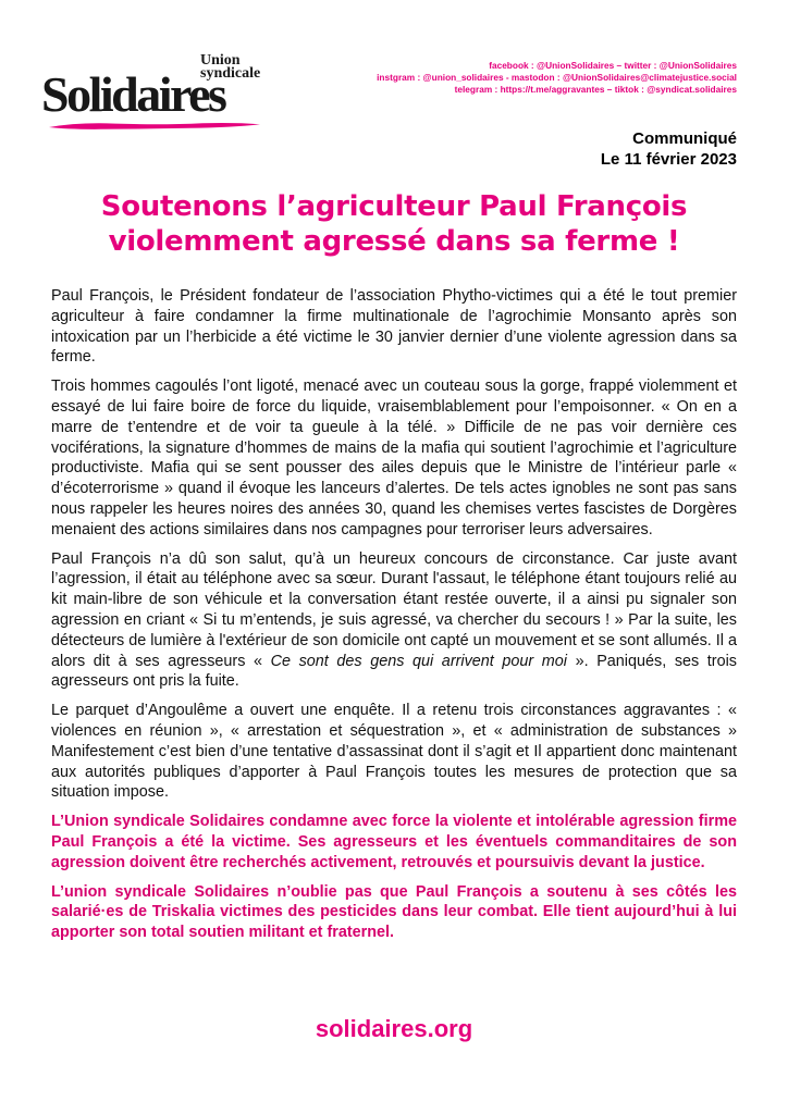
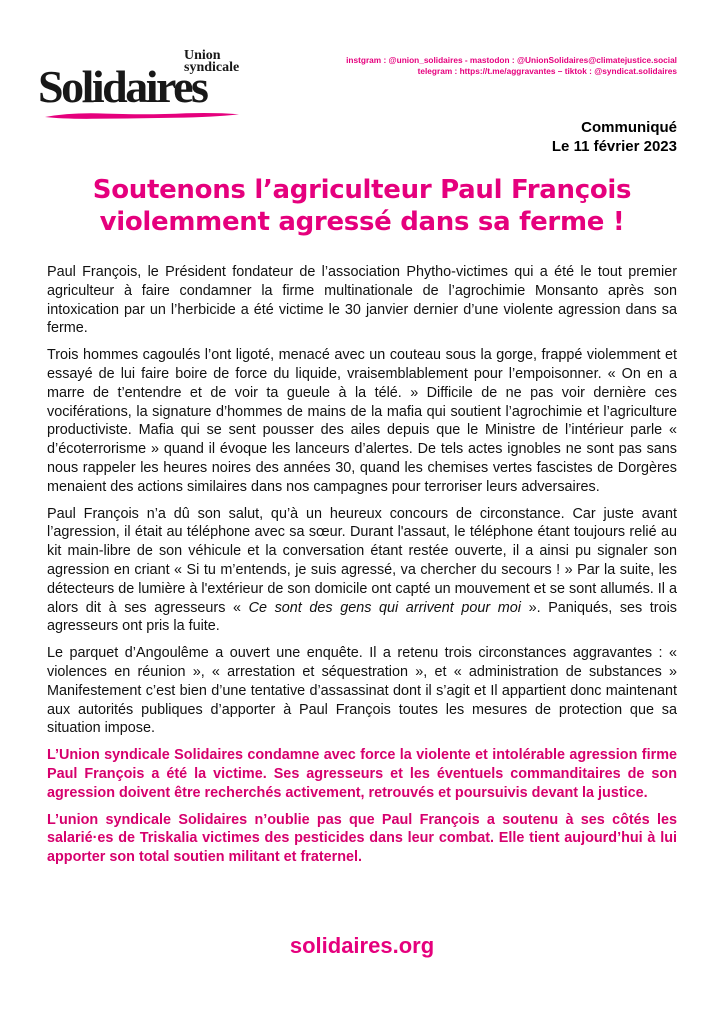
  Union
  syndicale
  Solidaires
- facebook : @UnionSolidaires – twitter : @UnionSolidaires
  instgram : @union_solidaires - mastodon : @UnionSolidaires@climatejustice.social
  telegram : https://t.me/aggravantes – tiktok : @syndicat.solidaires
  Communiqué
  Le 11 février 2023
  Soutenons l’agriculteur Paul François
  violemment agressé dans sa ferme !
  Paul François, le Président fondateur de l’association Phytho-victimes qui a été le tout premier agriculteur à faire condamner la firme multinationale de l’agrochimie Monsanto après son intoxication par un l’herbicide a été victime le 30 janvier dernier d’une violente agression dans sa ferme.
  Trois hommes cagoulés l’ont ligoté, menacé avec un couteau sous la gorge, frappé violemment et essayé de lui faire boire de force du liquide, vraisemblablement pour l’empoisonner. « On en a marre de t’entendre et de voir ta gueule à la télé. » Difficile de ne pas voir dernière ces vociférations, la signature d’hommes de mains de la mafia qui soutient l’agrochimie et l’agriculture productiviste. Mafia qui se sent pousser des ailes depuis que le Ministre de l’intérieur parle « d’écoterrorisme » quand il évoque les lanceurs d’alertes. De tels actes ignobles ne sont pas sans nous rappeler les heures noires des années 30, quand les chemises vertes fascistes de Dorgères menaient des actions similaires dans nos campagnes pour terroriser leurs adversaires.
  Paul François n’a dû son salut, qu’à un heureux concours de circonstance. Car juste avant l’agression, il était au téléphone avec sa sœur. Durant l'assaut, le téléphone étant toujours relié au kit main-libre de son véhicule et la conversation étant restée ouverte, il a ainsi pu signaler son agression en criant « Si tu m’entends, je suis agressé, va chercher du secours ! » Par la suite, les détecteurs de lumière à l'extérieur de son domicile ont capté un mouvement et se sont allumés. Il a alors dit à ses agresseurs « Ce sont des gens qui arrivent pour moi ». Paniqués, ses trois agresseurs ont pris la fuite.
  Le parquet d’Angoulême a ouvert une enquête. Il a retenu trois circonstances aggravantes : « violences en réunion », « arrestation et séquestration », et « administration de substances » Manifestement c’est bien d’une tentative d’assassinat dont il s’agit et Il appartient donc maintenant aux autorités publiques d’apporter à Paul François toutes les mesures de protection que sa situation impose.
  L’Union syndicale Solidaires condamne avec force la violente et intolérable agression firme Paul François a été la victime. Ses agresseurs et les éventuels commanditaires de son agression doivent être recherchés activement, retrouvés et poursuivis devant la justice.
  L’union syndicale Solidaires n’oublie pas que Paul François a soutenu à ses côtés les salarié·es de Triskalia victimes des pesticides dans leur combat. Elle tient aujourd’hui à lui apporter son total soutien militant et fraternel.
  solidaires.org
